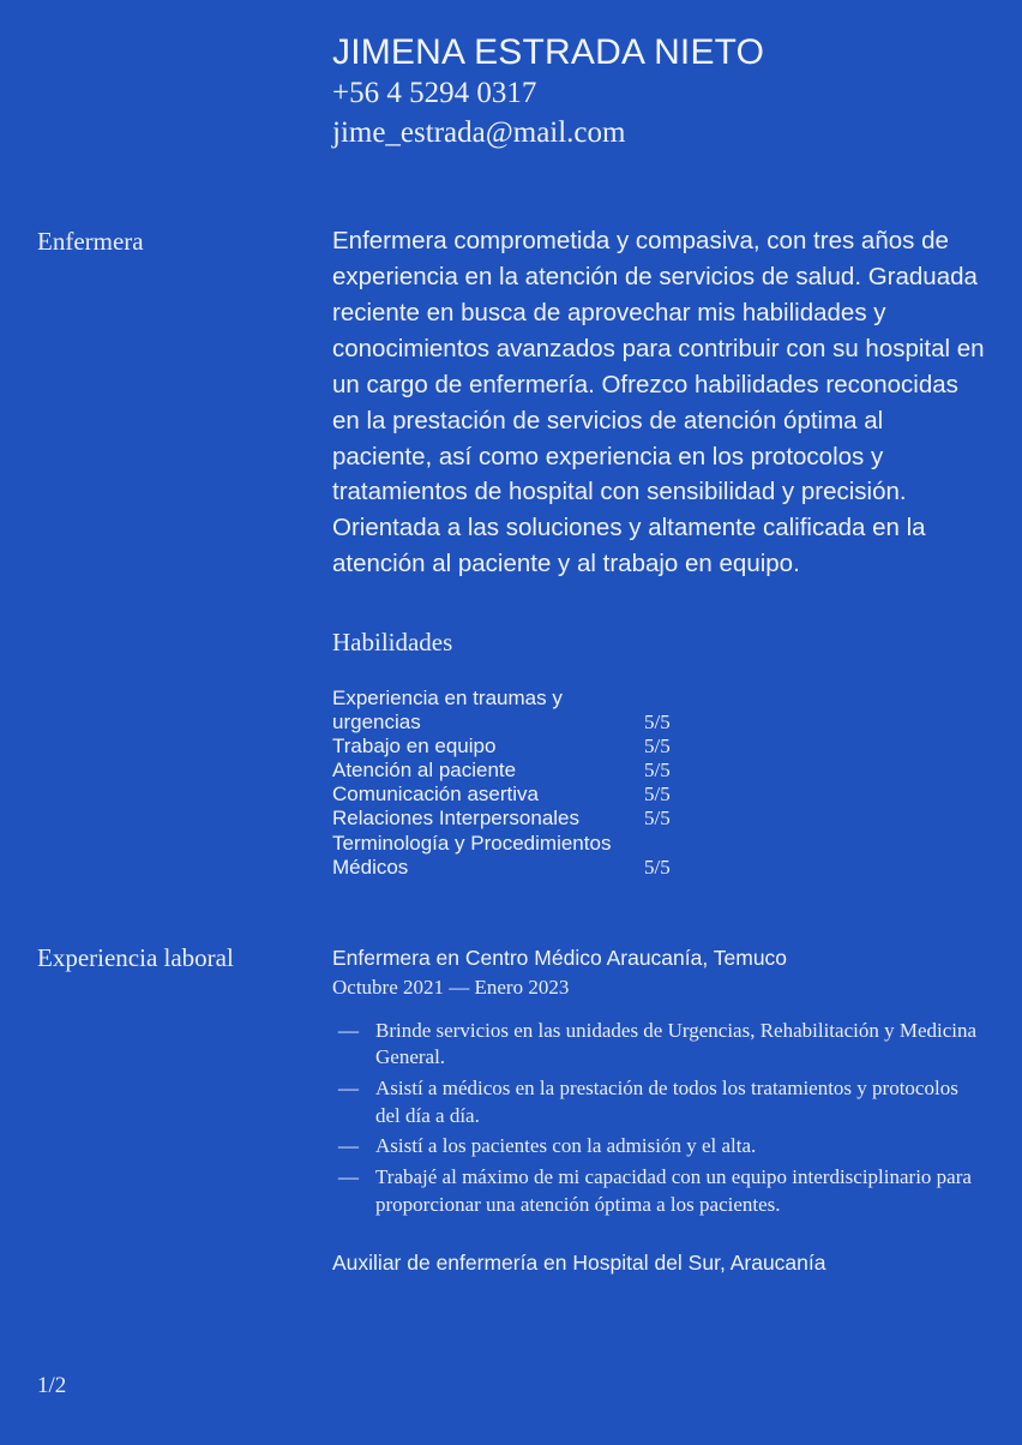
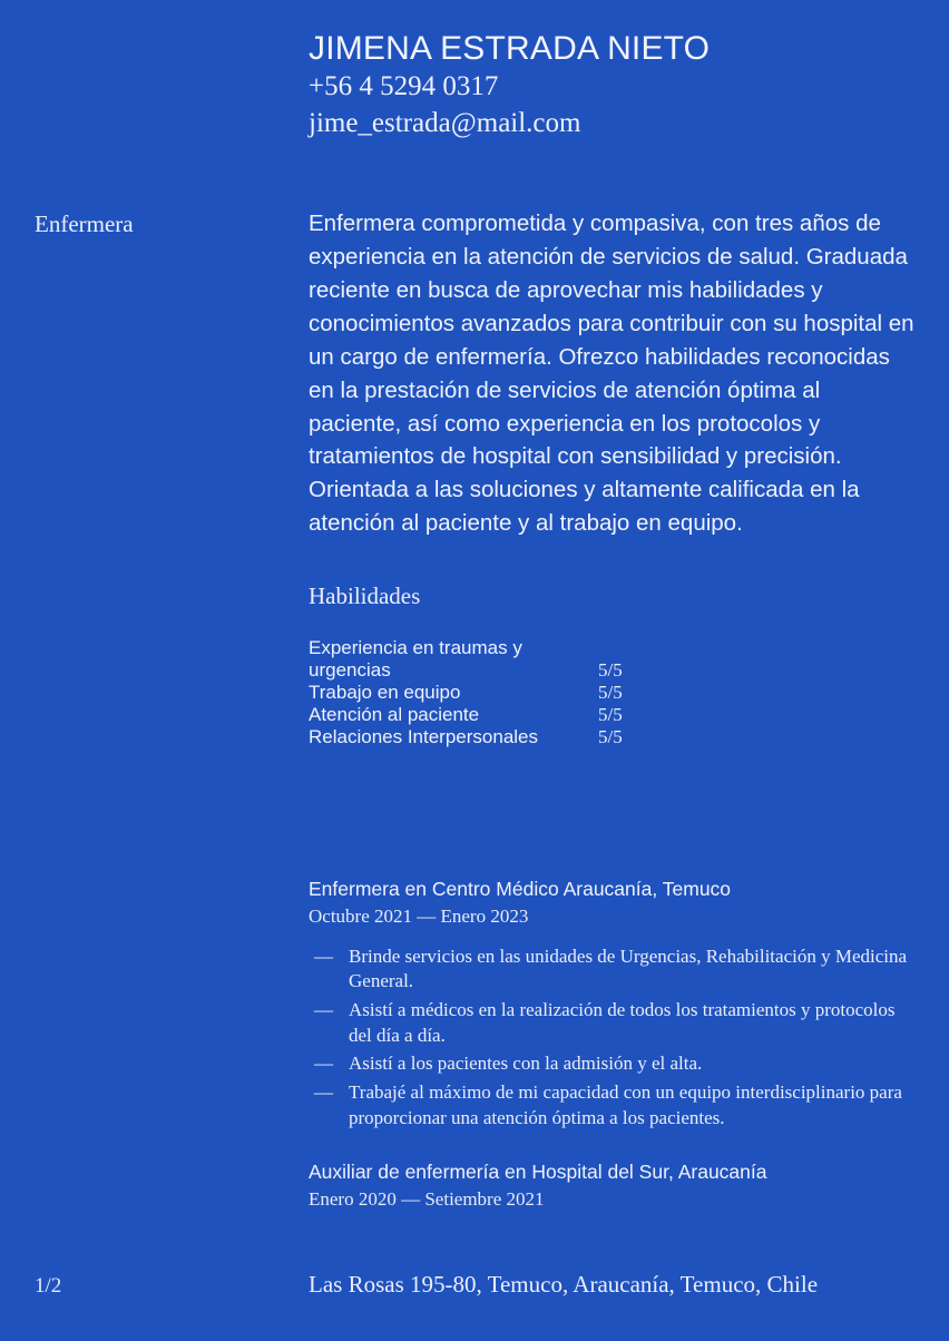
  JIMENA ESTRADA NIETO
  +56 4 5294 0317
  jime_estrada@mail.com
  Enfermera
  Enfermera comprometida y compasiva, con tres años de experiencia en la atención de servicios de salud. Graduada reciente en busca de aprovechar mis habilidades y conocimientos avanzados para contribuir con su hospital en un cargo de enfermería. Ofrezco habilidades reconocidas en la prestación de servicios de atención óptima al paciente, así como experiencia en los protocolos y tratamientos de hospital con sensibilidad y precisión. Orientada a las soluciones y altamente calificada en la atención al paciente y al trabajo en equipo.
  Habilidades
  Experiencia en traumas y urgencias	5/5
  Trabajo en equipo	5/5
  Atención al paciente	5/5
- Comunicación asertiva	5/5
  Relaciones Interpersonales	5/5
- Terminología y Procedimientos Médicos	5/5
- Experiencia laboral
  Enfermera en Centro Médico Araucanía, Temuco
  Octubre 2021 — Enero 2023
  —
  Brinde servicios en las unidades de Urgencias, Rehabilitación y Medicina General.
  —
- Asistí a médicos en la prestación de todos los tratamientos y protocolos del día a día.
+ Asistí a médicos en la realización de todos los tratamientos y protocolos del día a día.
  —
  Asistí a los pacientes con la admisión y el alta.
  —
  Trabajé al máximo de mi capacidad con un equipo interdisciplinario para proporcionar una atención óptima a los pacientes.
  Auxiliar de enfermería en Hospital del Sur, Araucanía
+ Enero 2020 — Setiembre 2021
  1/2
+ Las Rosas 195-80, Temuco, Araucanía, Temuco, Chile
